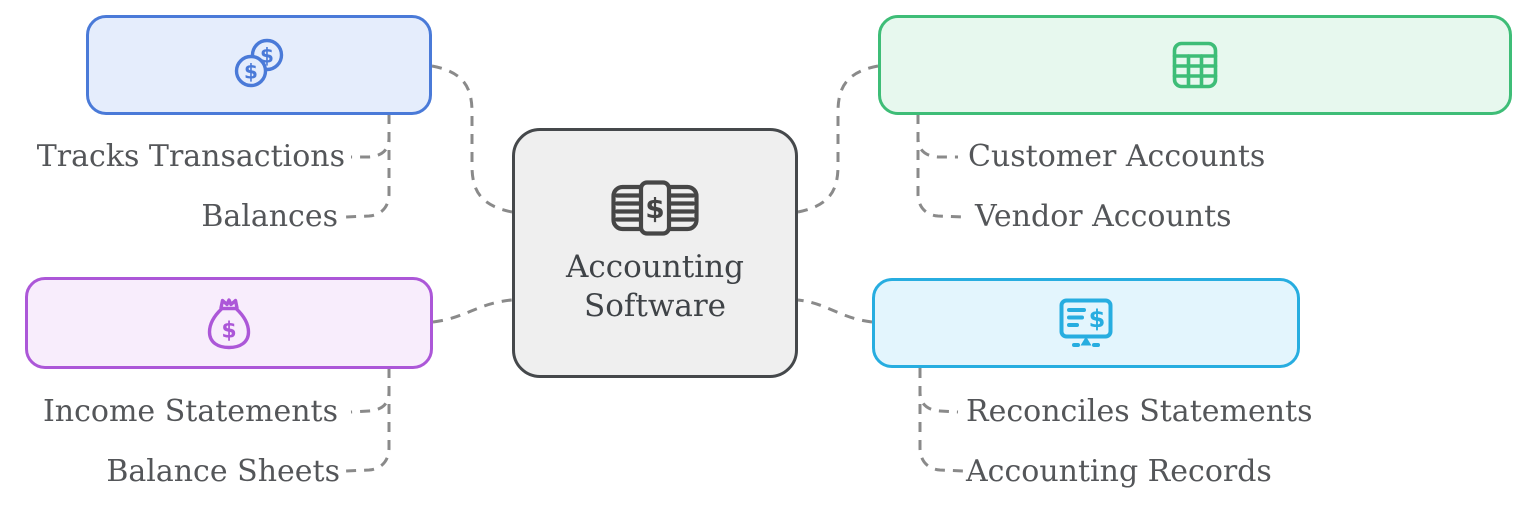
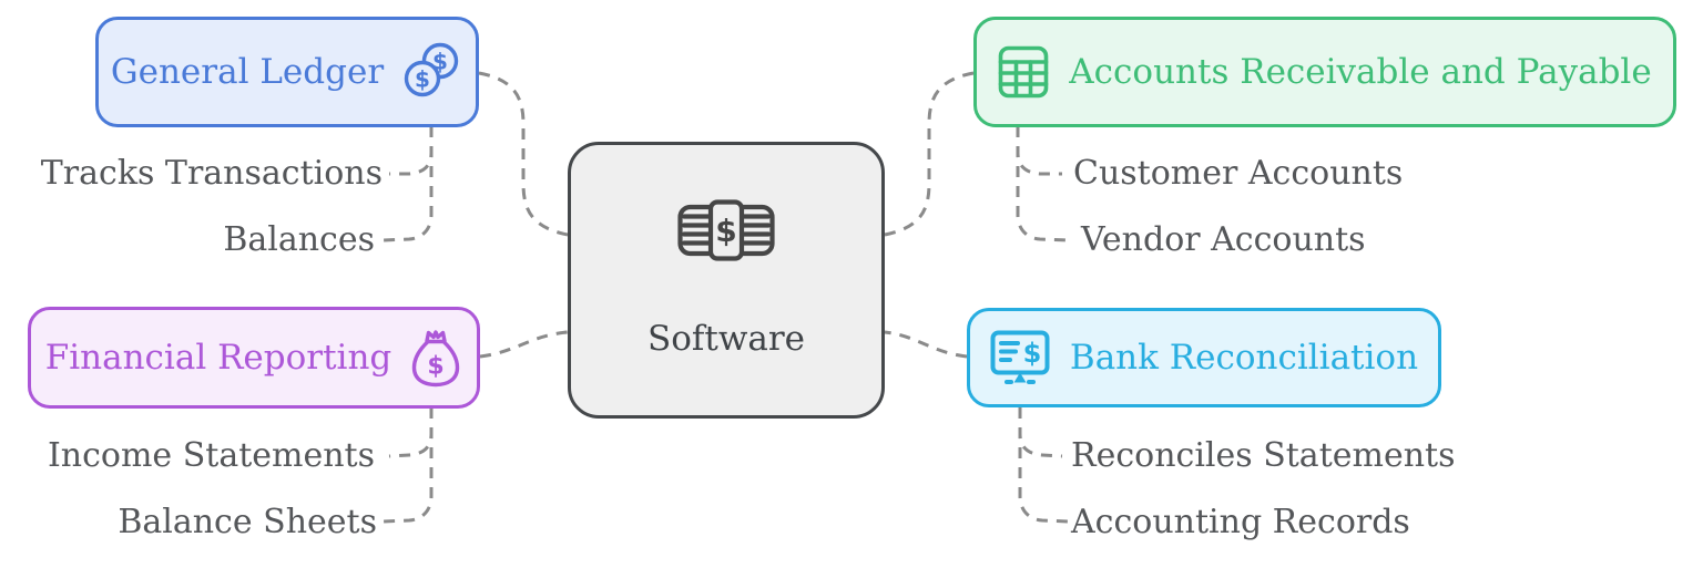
+ General Ledger
  $
  $
+ Accounts Receivable and Payable
+ Financial Reporting
  $
  $
+ Bank Reconciliation
  $
- Accounting
  Software
  Tracks Transactions
  Balances
  Customer Accounts
  Vendor Accounts
  Income Statements
  Balance Sheets
  Reconciles Statements
  Accounting Records
